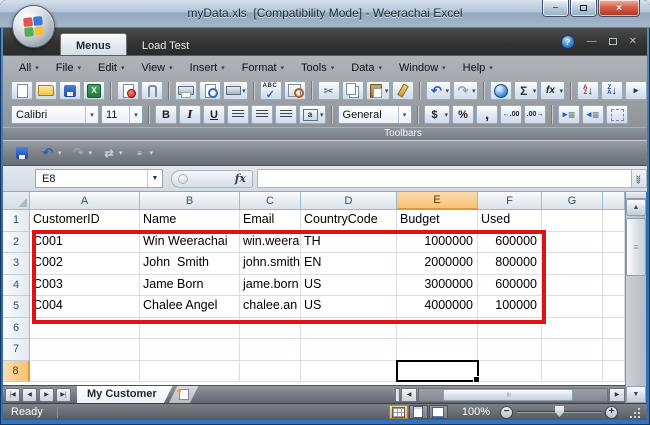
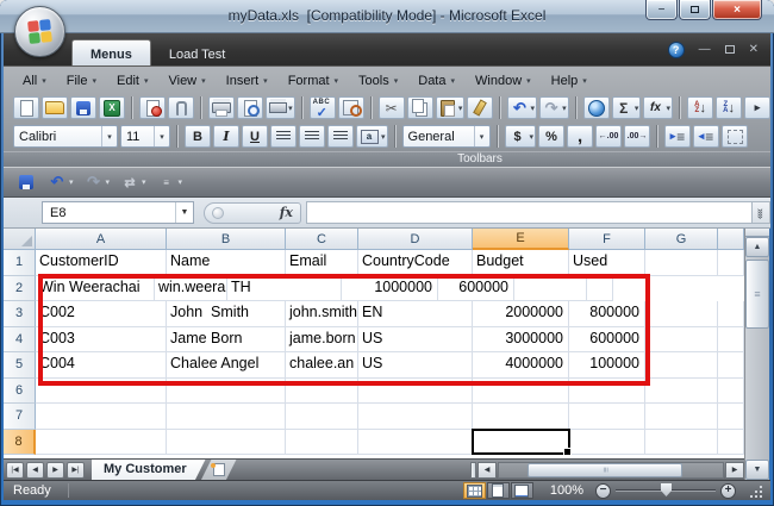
- myData.xls [Compatibility Mode] - Weerachai Excel
+ myData.xls [Compatibility Mode] - Microsoft Excel
  −
  ×
  Menus
  Load Test
  ?
  —
  ✕
  All
  File
  Edit
  View
  Insert
  Format
  Tools
  Data
  Window
  Help
  Calibri
  11
  General
  Toolbars
  E8
  fx
  A
  B
  C
  D
  E
  F
  G
  1
  CustomerID
  Name
  Email
  CountryCode
  Budget
  Used
  2
- C001
  Win Weerachai
  win.weera
  TH
  1000000
  600000
  3
  C002
  John Smith
  john.smith
  EN
  2000000
  800000
  4
  C003
  Jame Born
  jame.born
  US
  3000000
  600000
  5
  C004
  Chalee Angel
  chalee.an
  US
  4000000
  100000
  6
  7
  8
  ≡
  My Customer
  Ready
  100%
  −
  +
